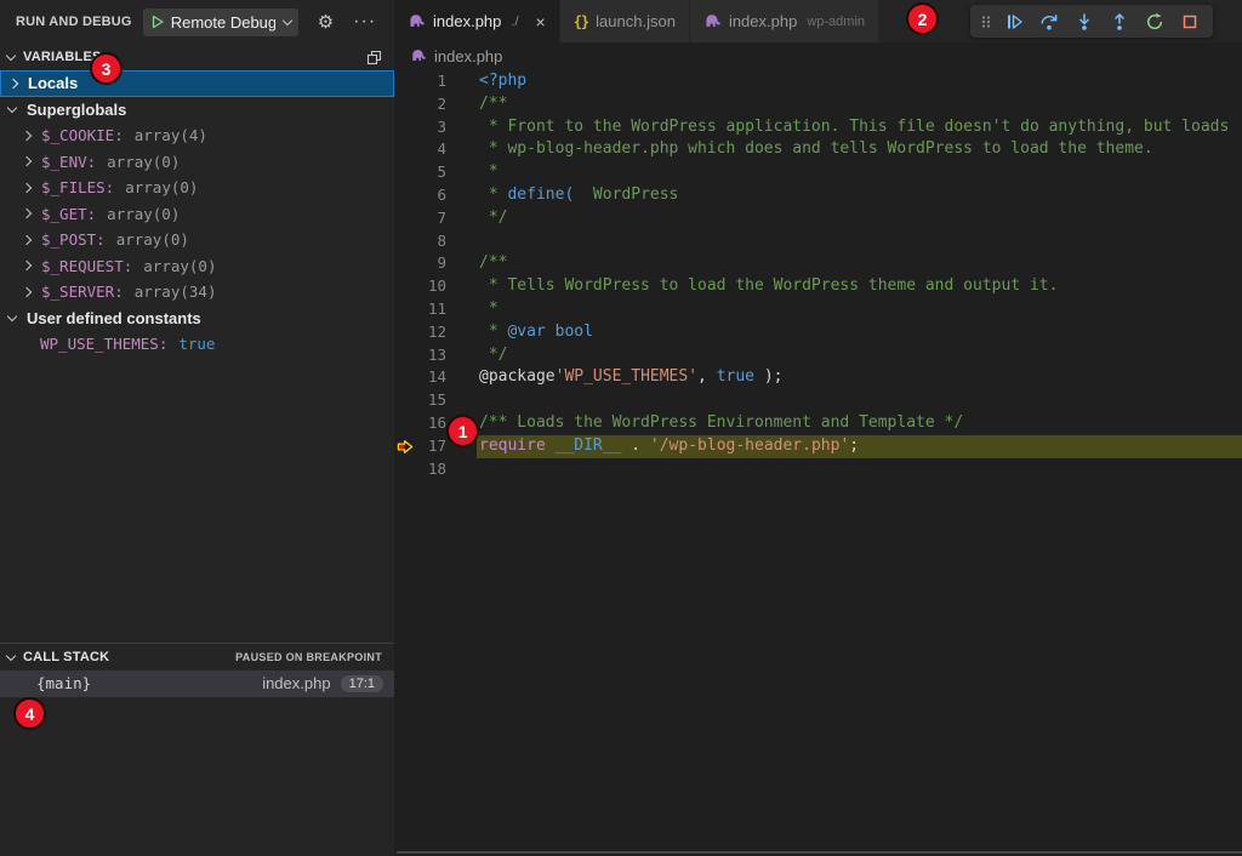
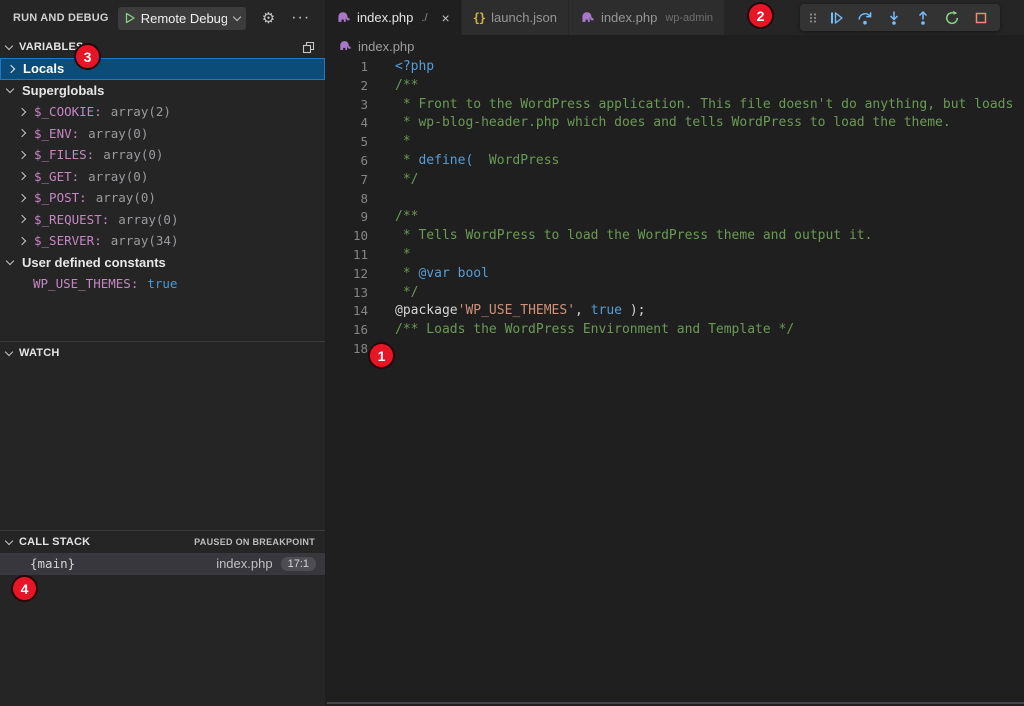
  RUN AND DEBUG
  Remote Debug
  ⚙
  ···
  VARIABLE
  Locals
  Superglobals
  $_COOKIE:
- array(4)
+ array(2)
  $_ENV:
  array(0)
  $_FILES:
  array(0)
  $_GET:
  array(0)
  $_POST:
  array(0)
  $_REQUEST:
  array(0)
  $_SERVER:
  array(34)
  User defined constants
  WP_USE_THEMES:
  true
+ WATCH
  CALL STACK
  PAUSED ON BREAKPOINT
  {main}
  index.php
  17:1
  index.php
  ./
  ×
  {}
  launch.json
  index.php
  wp-admin
  index.php
  1
  <?php
  2
  /**
  3
  * Front to the WordPress application. This file doesn't do anything, but loads
  4
  * wp-blog-header.php which does and tells WordPress to load the theme.
  5
  *
  6
  *
  define(
  WordPress
  7
  */
  8
  9
  /**
  10
  * Tells WordPress to load the WordPress theme and output it.
  11
  *
  12
  *
  @var
  bool
  13
  */
  14
  @package
  'WP_USE_THEMES'
  ,
  true
  );
- 15
  16
  /** Loads the WordPress Environment and Template */
- 17
- require
- __DIR__
- .
- '/wp-blog-header.php'
- ;
  18
  1
  2
  3
  4
